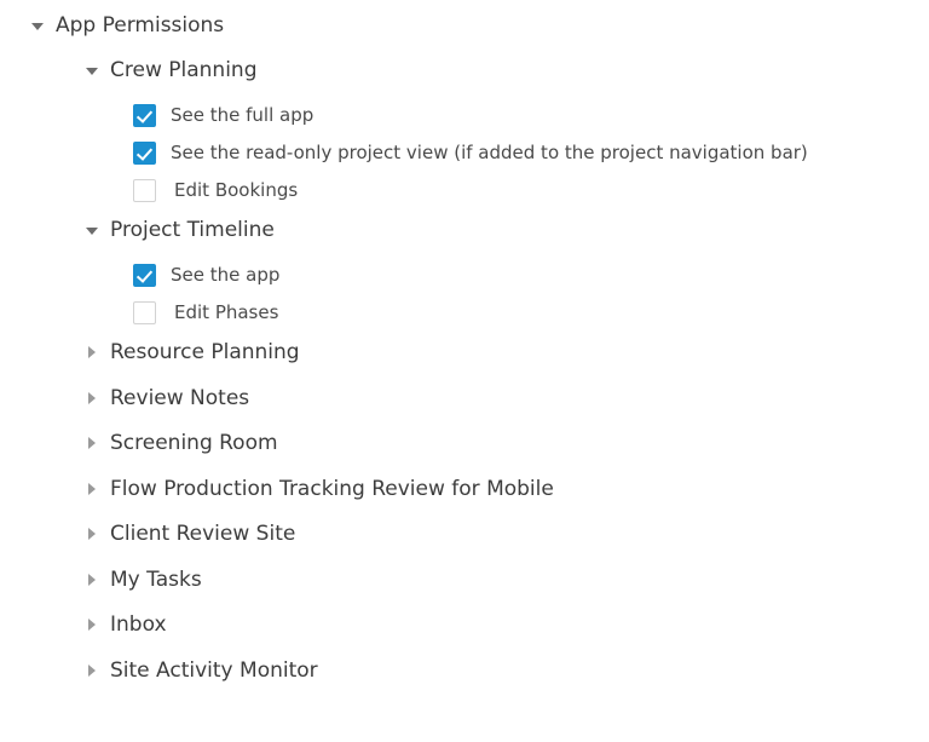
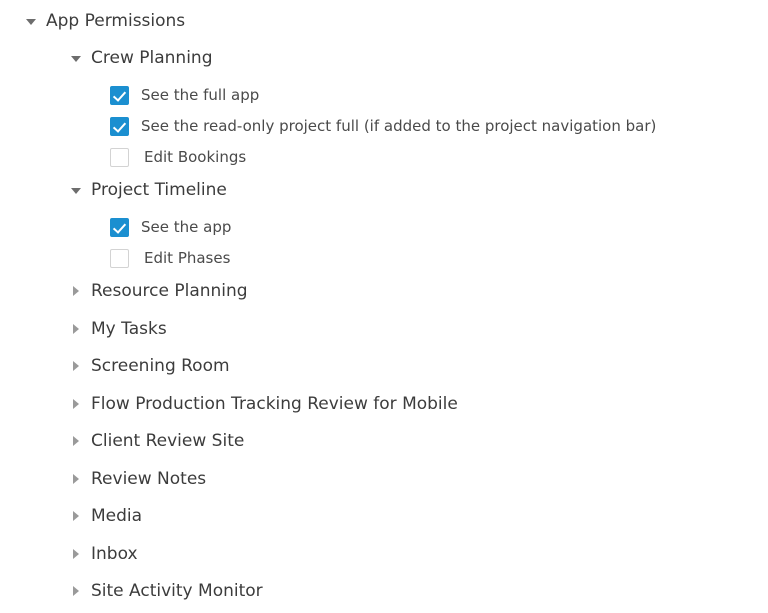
  App Permissions
  Crew Planning
  See the full app
- See the read-only project view (if added to the project navigation bar)
+ See the read-only project full (if added to the project navigation bar)
  Edit Bookings
  Project Timeline
  See the app
  Edit Phases
  Resource Planning
- Review Notes
+ My Tasks
  Screening Room
  Flow Production Tracking Review for Mobile
  Client Review Site
- My Tasks
+ Review Notes
+ Media
  Inbox
  Site Activity Monitor
